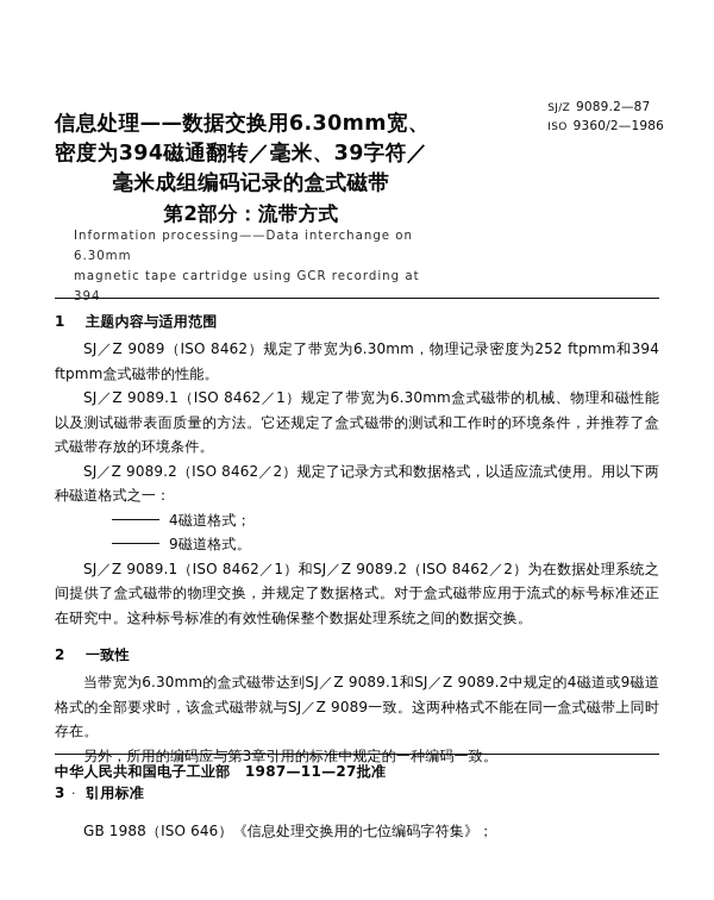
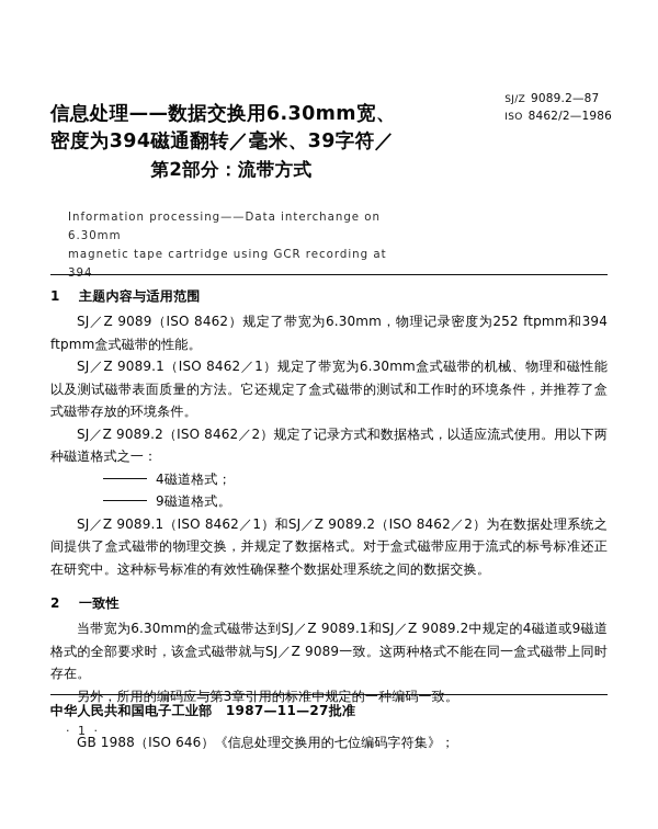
  SJ/Z 9089.2—87
- ISO 9360/2—1986
+ ISO 8462/2—1986
  信息处理——数据交换用6.30mm宽、
  密度为394磁通翻转／毫米、39字符／
- 毫米成组编码记录的盒式磁带
  第2部分：流带方式
  Information processing——Data interchange on 6.30mm
  magnetic tape cartridge using GCR recording at 394
  1 主题内容与适用范围
  SJ／Z 9089（ISO 8462）规定了带宽为6.30mm，物理记录密度为252 ftpmm和394 ftpmm盒式磁带的性能。
  SJ／Z 9089.1（ISO 8462／1）规定了带宽为6.30mm盒式磁带的机械、物理和磁性能以及测试磁带表面质量的方法。它还规定了盒式磁带的测试和工作时的环境条件，并推荐了盒式磁带存放的环境条件。
  SJ／Z 9089.2（ISO 8462／2）规定了记录方式和数据格式，以适应流式使用。用以下两种磁道格式之一：
  4磁道格式；
  9磁道格式。
  SJ／Z 9089.1（ISO 8462／1）和SJ／Z 9089.2（ISO 8462／2）为在数据处理系统之间提供了盒式磁带的物理交换，并规定了数据格式。对于盒式磁带应用于流式的标号标准还正在研究中。这种标号标准的有效性确保整个数据处理系统之间的数据交换。
  2 一致性
  当带宽为6.30mm的盒式磁带达到SJ／Z 9089.1和SJ／Z 9089.2中规定的4磁道或9磁道格式的全部要求时，该盒式磁带就与SJ／Z 9089一致。这两种格式不能在同一盒式磁带上同时存在。
  另外，所用的编码应与第3章引用的标准中规定的一种编码一致。
- 3 引用标准
  GB 1988（ISO 646）《信息处理交换用的七位编码字符集》；
  中华人民共和国电子工业部 1987—11—27批准
  · 1 ·
